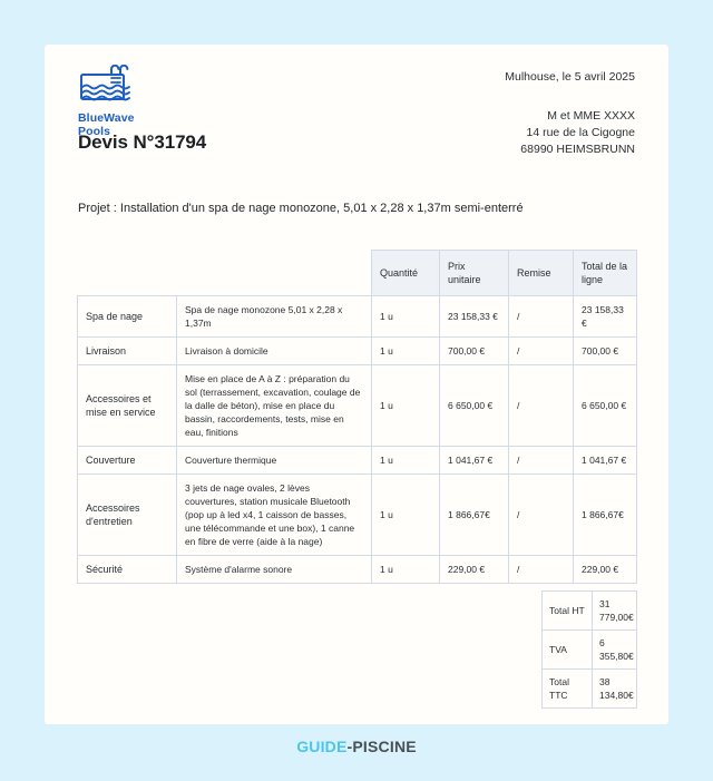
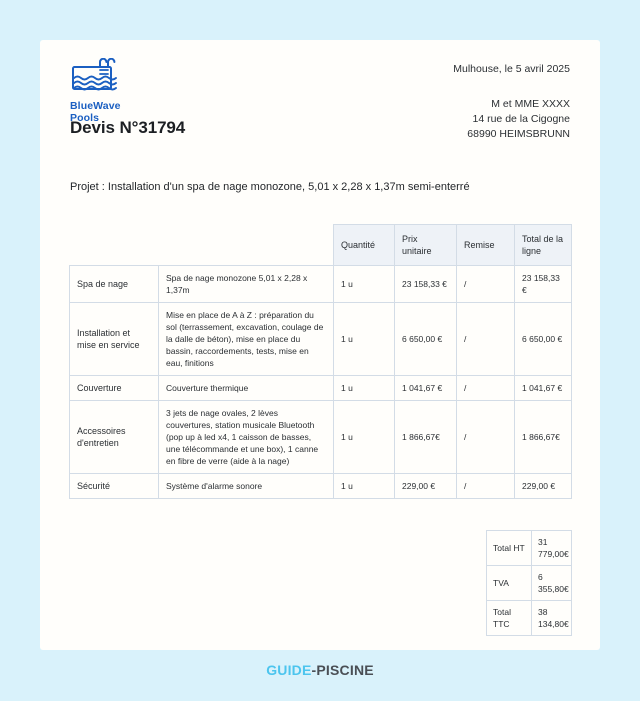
  BlueWave
  Pools
  Devis N°31794
  Mulhouse, le 5 avril 2025
  M et MME XXXX
  14 rue de la Cigogne
  68990 HEIMSBRUNN
  Projet : Installation d'un spa de nage monozone, 5,01 x 2,28 x 1,37m semi-enterré
  		Quantité	Prix unitaire	Remise	Total de la ligne
  Spa de nage	Spa de nage monozone 5,01 x 2,28 x 1,37m	1 u	23 158,33 €	/	23 158,33 €
- Livraison	Livraison à domicile	1 u	700,00 €	/	700,00 €
- Accessoires et mise en service	Mise en place de A à Z : préparation du sol (terrassement, excavation, coulage de la dalle de béton), mise en place du bassin, raccordements, tests, mise en eau, finitions	1 u	6 650,00 €	/	6 650,00 €
+ Installation et mise en service	Mise en place de A à Z : préparation du sol (terrassement, excavation, coulage de la dalle de béton), mise en place du bassin, raccordements, tests, mise en eau, finitions	1 u	6 650,00 €	/	6 650,00 €
  Couverture	Couverture thermique	1 u	1 041,67 €	/	1 041,67 €
  Accessoires d'entretien	3 jets de nage ovales, 2 lèves couvertures, station musicale Bluetooth (pop up à led x4, 1 caisson de basses, une télécommande et une box), 1 canne en fibre de verre (aide à la nage)	1 u	1 866,67€	/	1 866,67€
  Sécurité	Système d'alarme sonore	1 u	229,00 €	/	229,00 €
  Total HT	31 779,00€
  TVA	6 355,80€
  Total TTC	38 134,80€
  GUIDE-PISCINE
